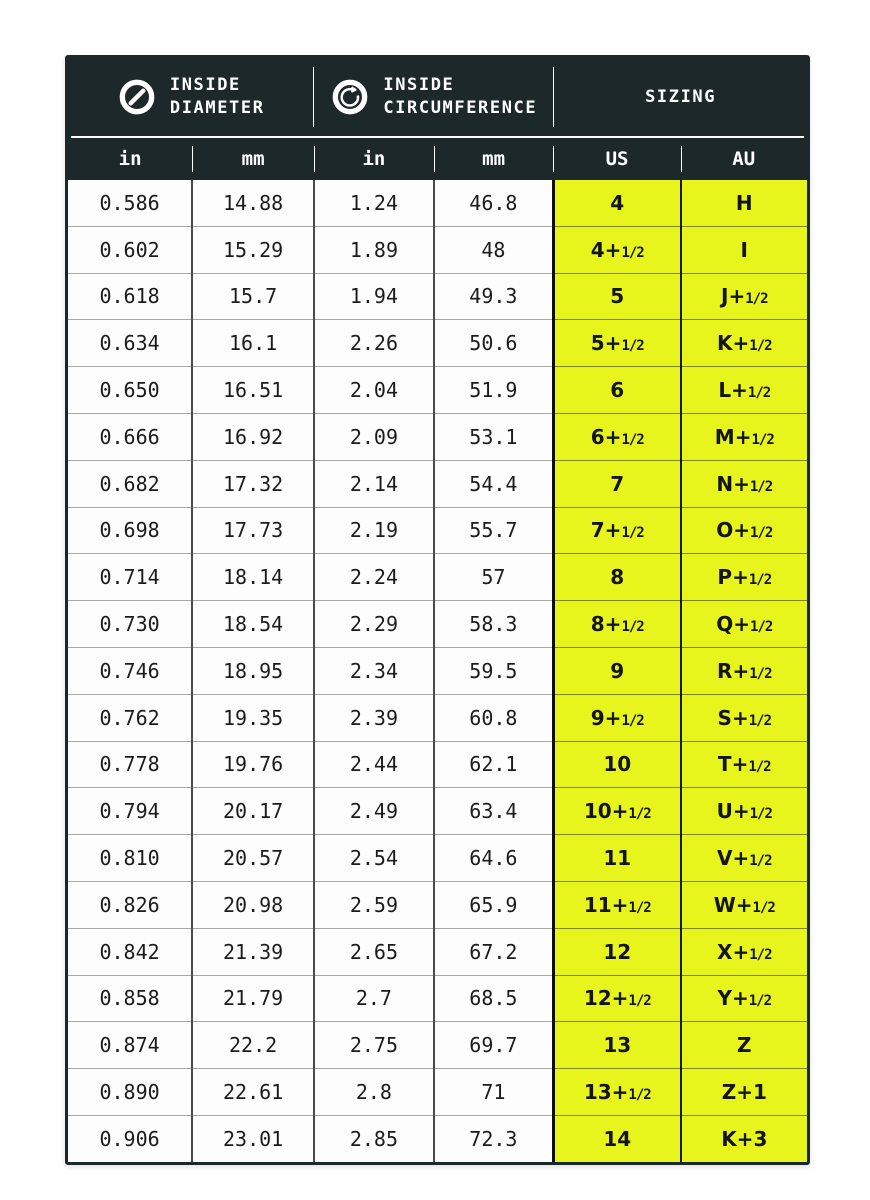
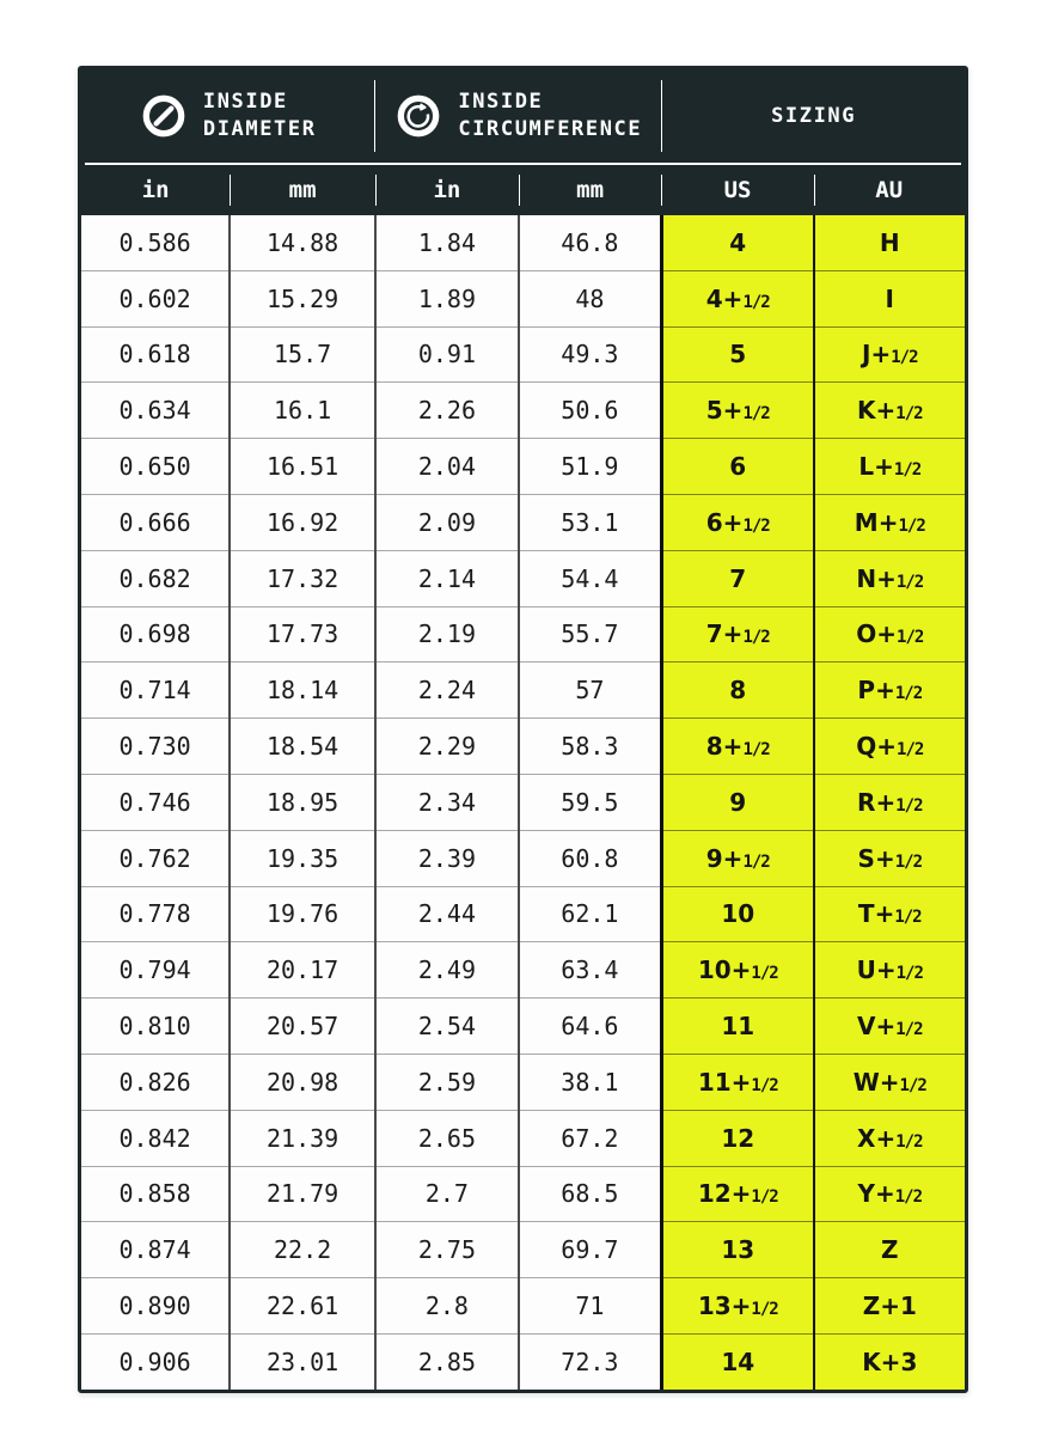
  INSIDE
  DIAMETER
  INSIDE
  CIRCUMFERENCE
  SIZING
  in
  mm
  in
  mm
  US
  AU
- 0.586	14.88	1.24	46.8	4	H
+ 0.586	14.88	1.84	46.8	4	H
  0.602	15.29	1.89	48	4+1/2	I
- 0.618	15.7	1.94	49.3	5	J+1/2
+ 0.618	15.7	0.91	49.3	5	J+1/2
  0.634	16.1	2.26	50.6	5+1/2	K+1/2
  0.650	16.51	2.04	51.9	6	L+1/2
  0.666	16.92	2.09	53.1	6+1/2	M+1/2
  0.682	17.32	2.14	54.4	7	N+1/2
  0.698	17.73	2.19	55.7	7+1/2	O+1/2
  0.714	18.14	2.24	57	8	P+1/2
  0.730	18.54	2.29	58.3	8+1/2	Q+1/2
  0.746	18.95	2.34	59.5	9	R+1/2
  0.762	19.35	2.39	60.8	9+1/2	S+1/2
  0.778	19.76	2.44	62.1	10	T+1/2
  0.794	20.17	2.49	63.4	10+1/2	U+1/2
  0.810	20.57	2.54	64.6	11	V+1/2
- 0.826	20.98	2.59	65.9	11+1/2	W+1/2
+ 0.826	20.98	2.59	38.1	11+1/2	W+1/2
  0.842	21.39	2.65	67.2	12	X+1/2
  0.858	21.79	2.7	68.5	12+1/2	Y+1/2
  0.874	22.2	2.75	69.7	13	Z
  0.890	22.61	2.8	71	13+1/2	Z+1
  0.906	23.01	2.85	72.3	14	K+3
